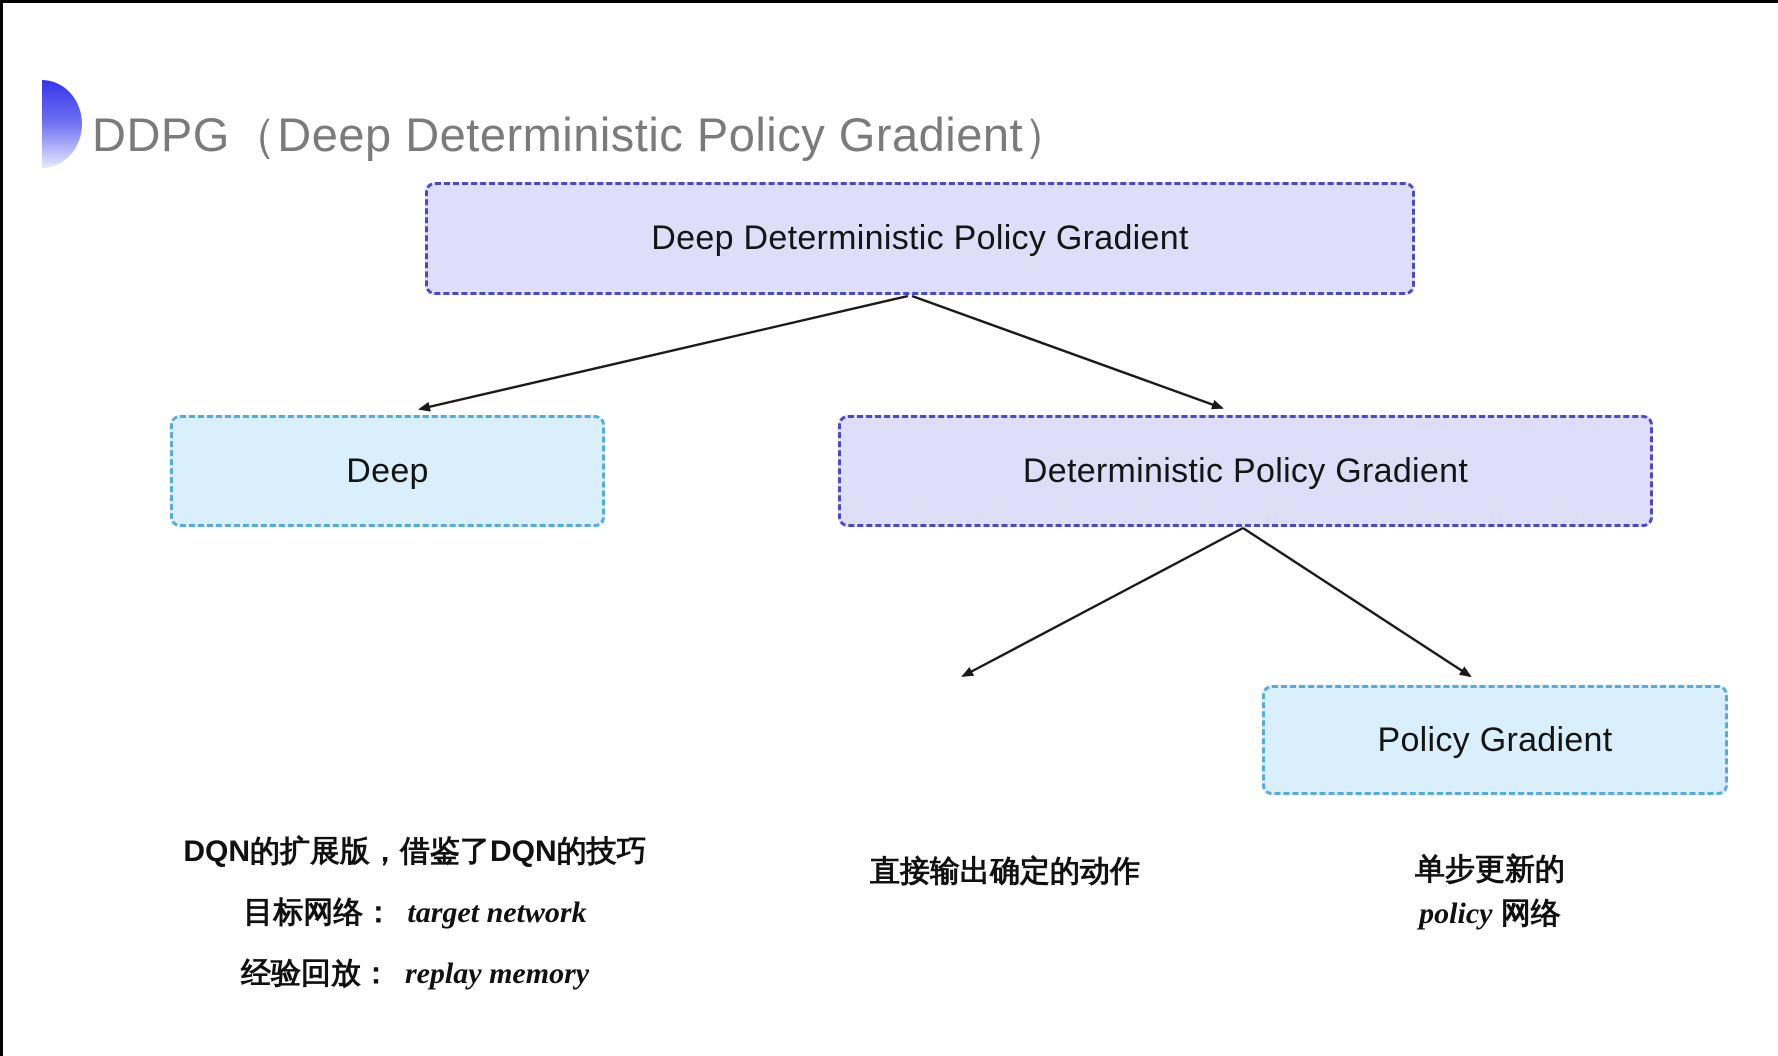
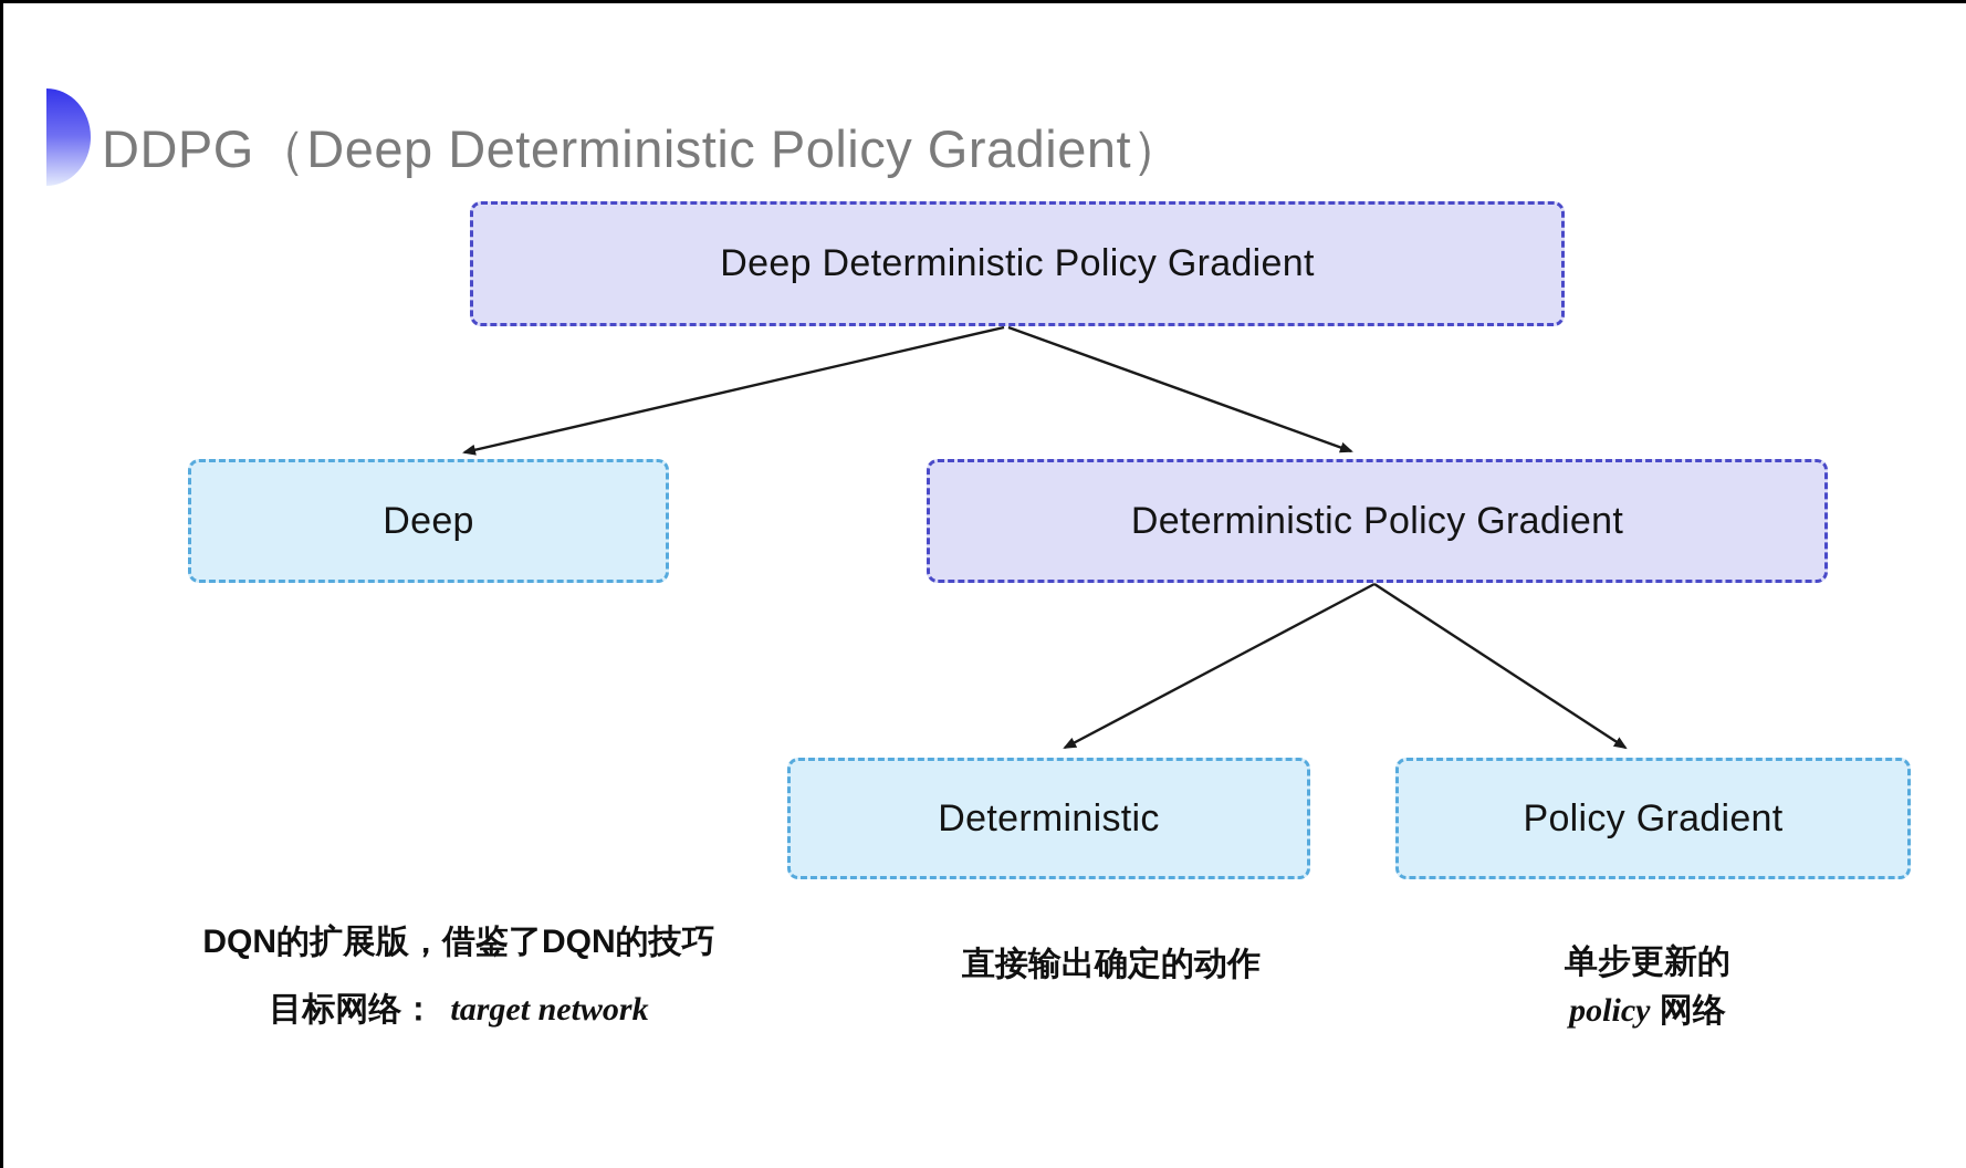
  DDPG（Deep Deterministic Policy Gradient）
  Deep Deterministic Policy Gradient
  Deep
  Deterministic Policy Gradient
+ Deterministic
  Policy Gradient
  DQN的扩展版，借鉴了DQN的技巧
  目标网络： target network
- 经验回放： replay memory
  直接输出确定的动作
  单步更新的
  policy 网络
